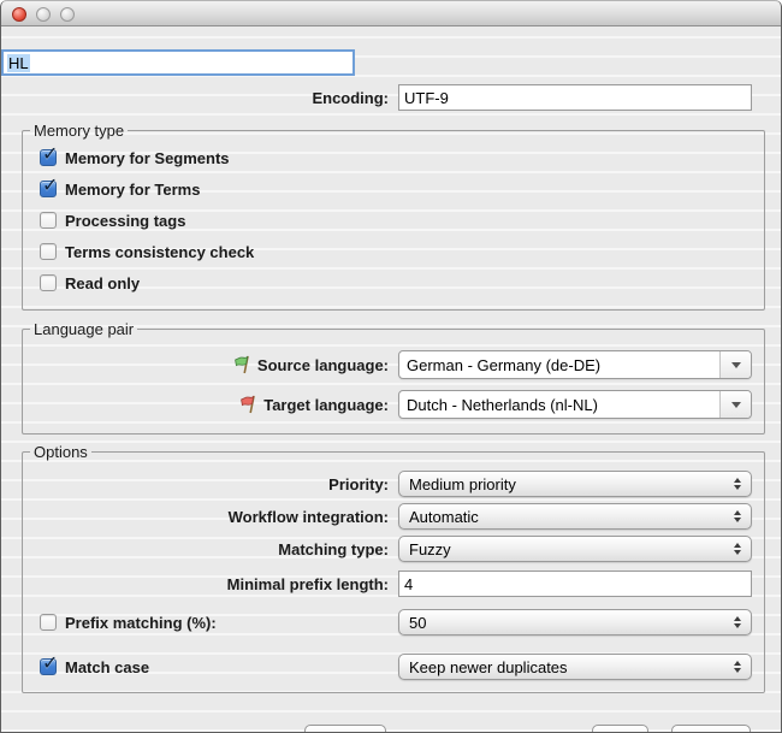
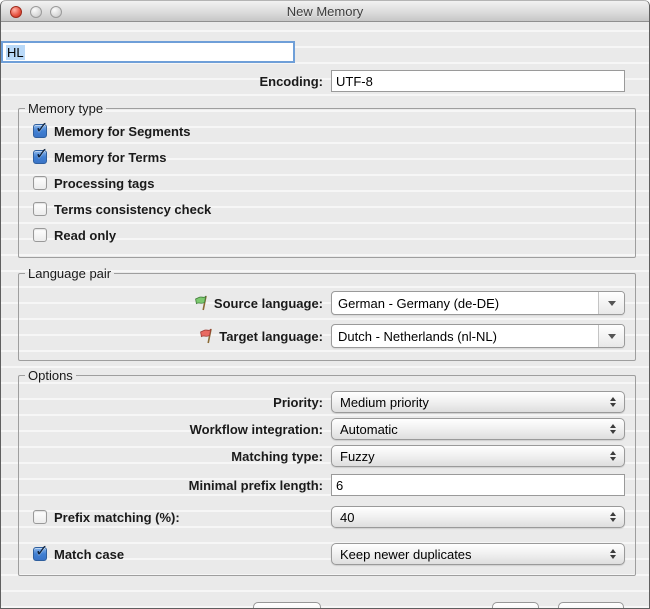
+ New Memory
  HL
  Encoding:
- UTF-9
+ UTF-8
  Memory type
  Memory for Segments
  Memory for Terms
  Processing tags
  Terms consistency check
  Read only
  Language pair
  Source language:
  German - Germany (de-DE)
  Target language:
  Dutch - Netherlands (nl-NL)
  Options
  Priority:
  Medium priority
  Workflow integration:
  Automatic
  Matching type:
  Fuzzy
  Minimal prefix length:
- 4
+ 6
  Prefix matching (%):
- 50
+ 40
  Match case
  Keep newer duplicates
